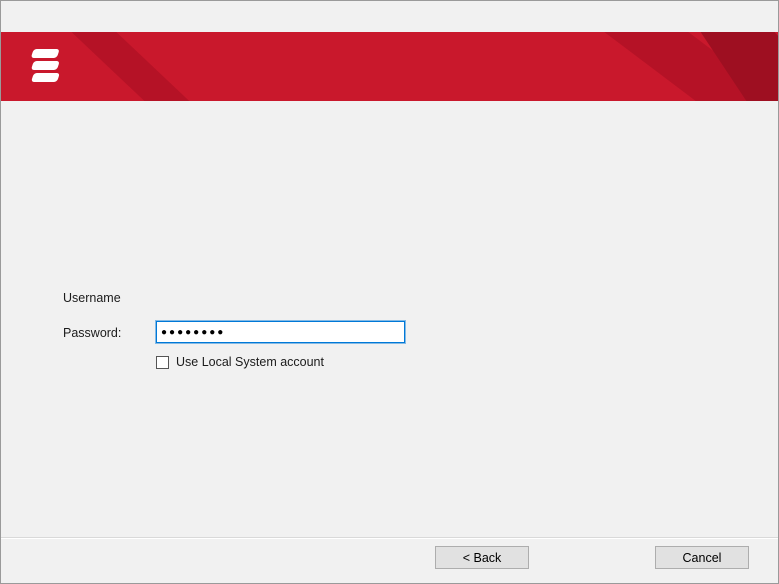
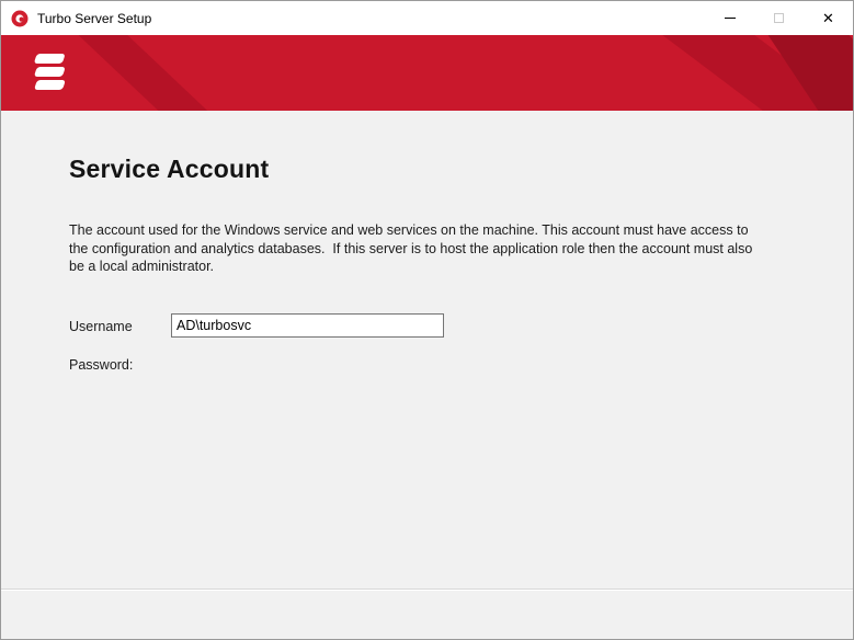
+ Turbo Server Setup
+ ✕
+ Service Account
+ The account used for the Windows service and web services on the machine. This account must have access to the configuration and analytics databases. If this server is to host the application role then the account must also be a local administrator.
  Username
+ AD\turbosvc
  Password:
- ●●●●●●●●
- Use Local System account
- < Back
- Cancel
